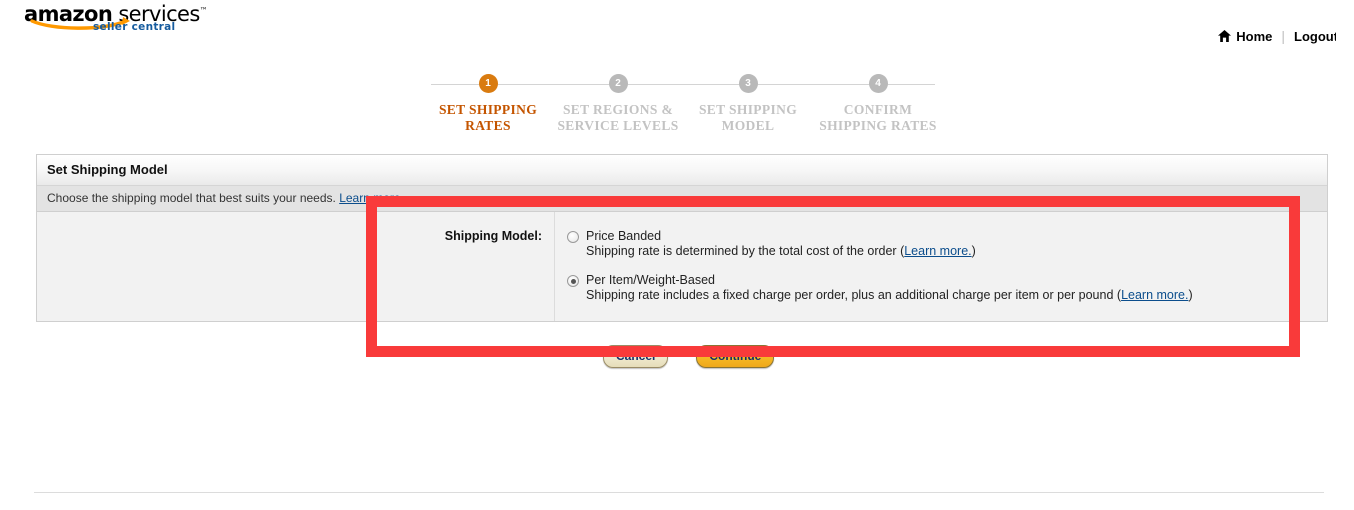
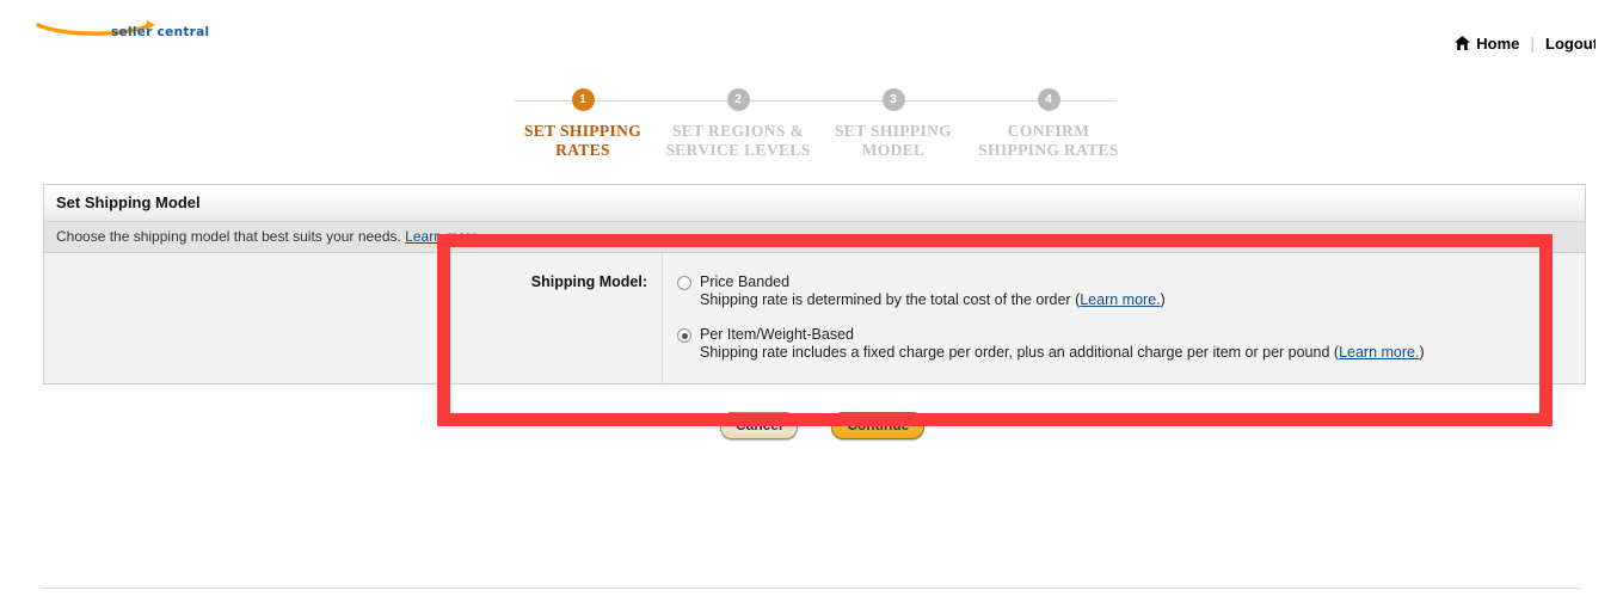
- amazon services™
  seller central
  Home
  |
  Logout
  1
  SET SHIPPING RATES
  2
  SET REGIONS & SERVICE LEVELS
  3
  SET SHIPPING MODEL
  4
  CONFIRM SHIPPING RATES
  Set Shipping Model
  Choose the shipping model that best suits your needs. Learn more.
  Shipping Model:
  Price Banded
  Shipping rate is determined by the total cost of the order (Learn more.)
  Per Item/Weight-Based
  Shipping rate includes a fixed charge per order, plus an additional charge per item or per pound (Learn more.)
  Cancel
  Continue
